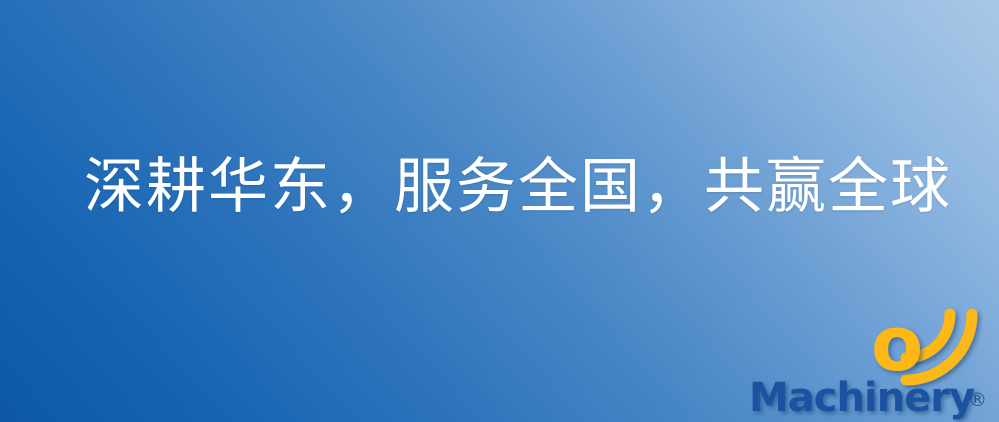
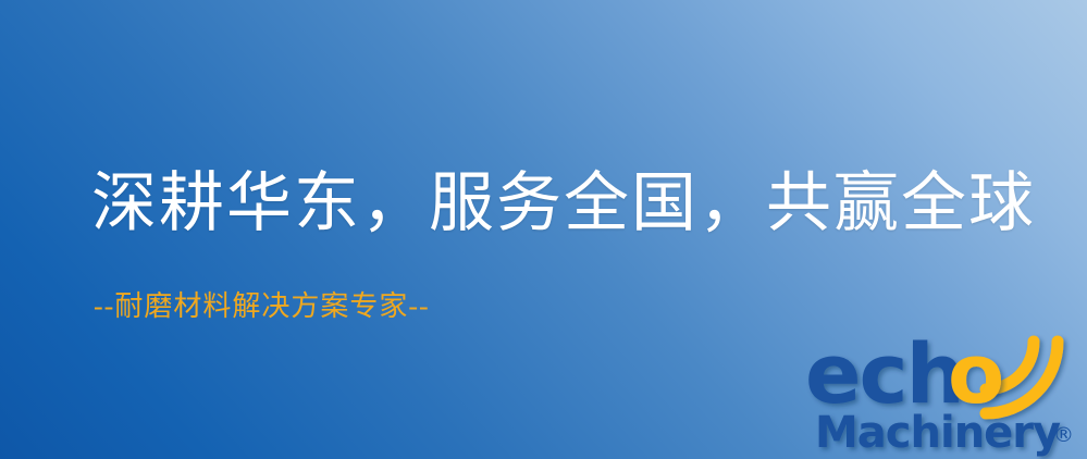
  深耕华东，服务全国，共赢全球
+ --耐磨材料解决方案专家--
+ ech
  o
  Machinery
  ®
